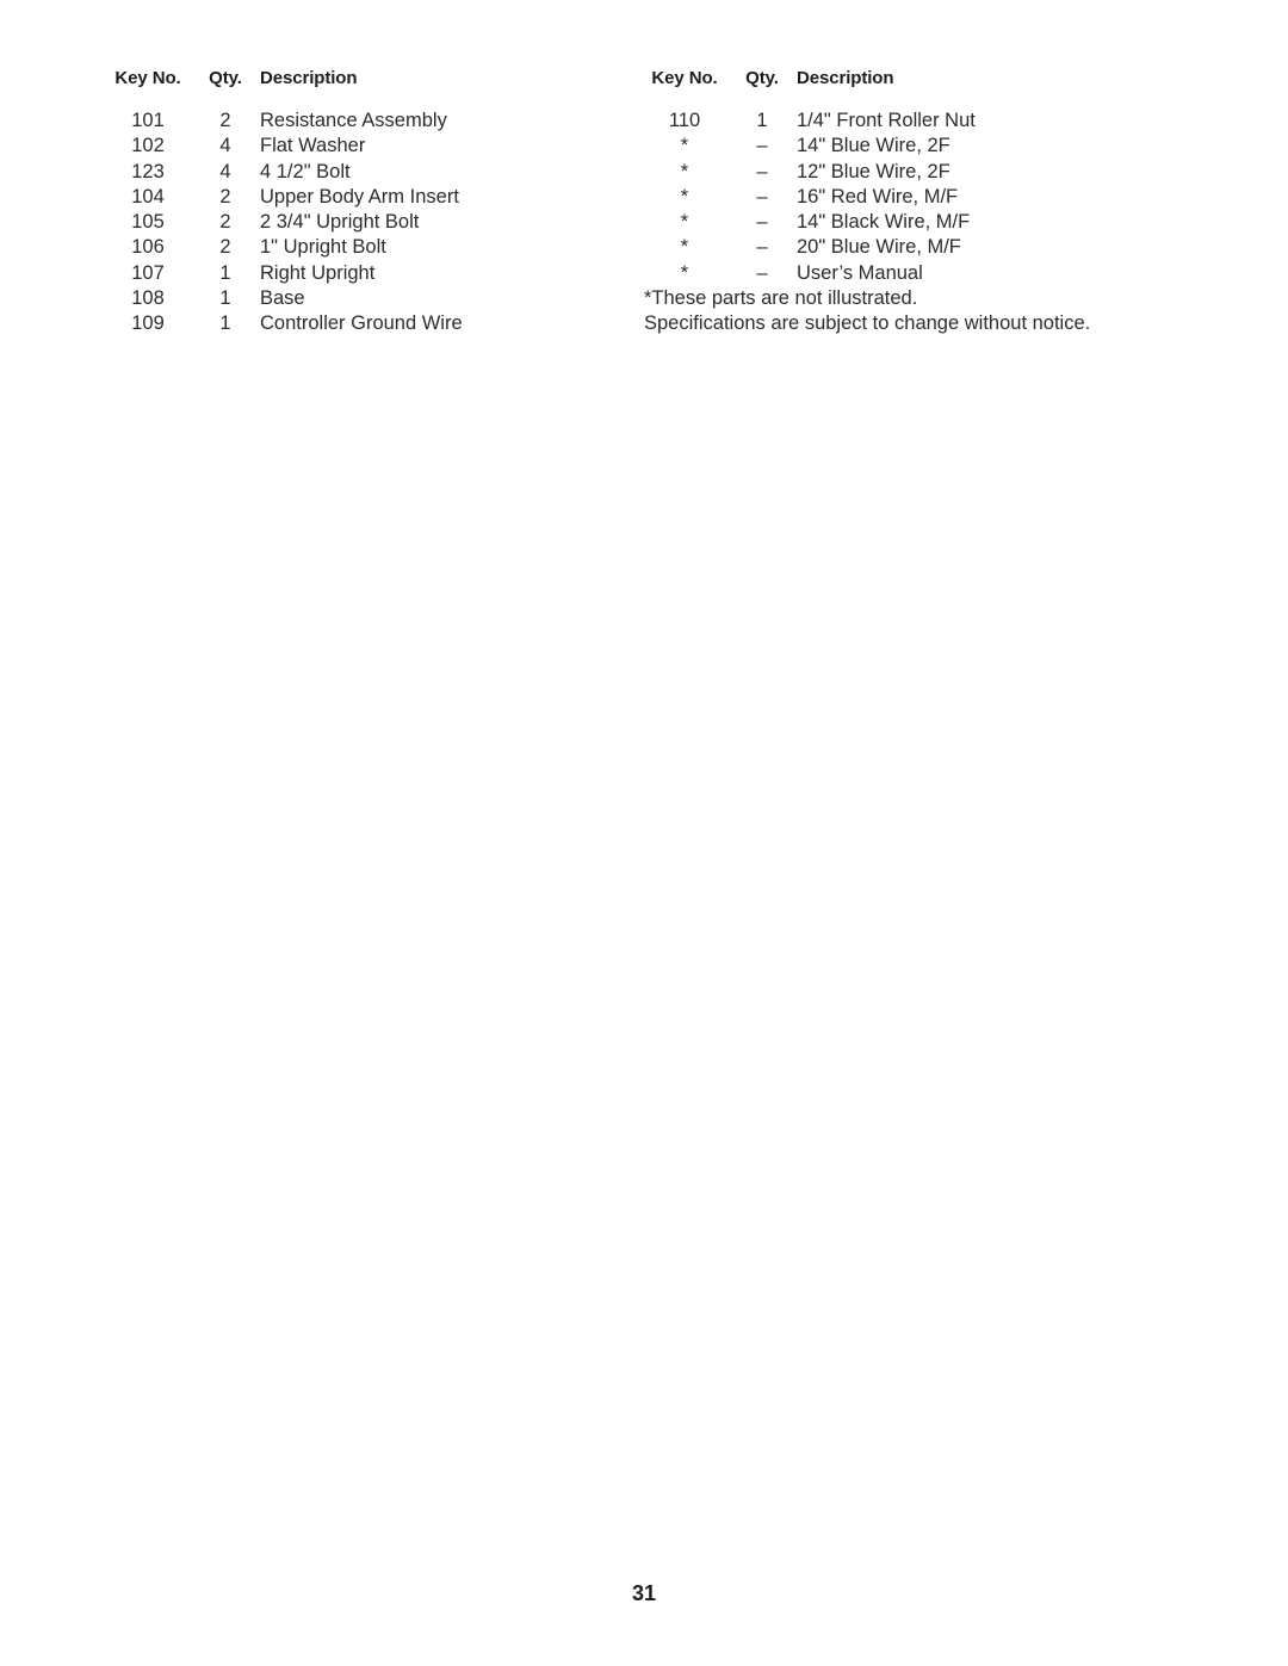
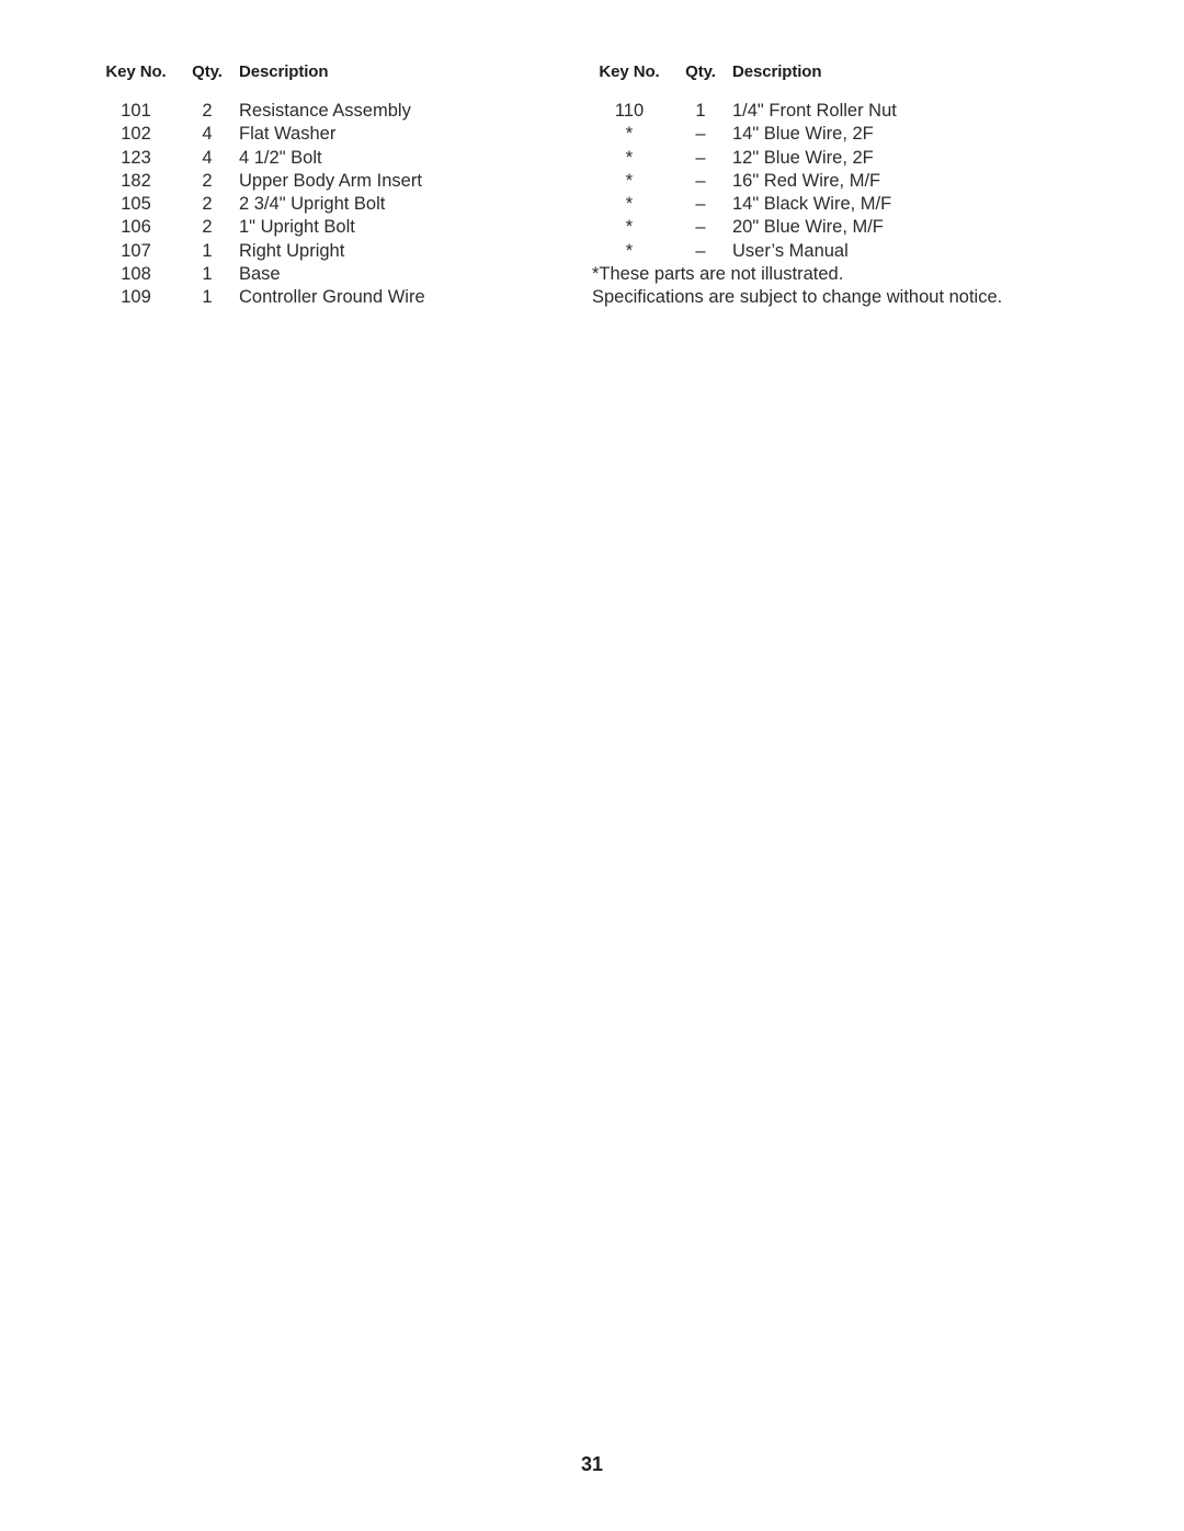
  Key No.	Qty.	Description
  101	2	Resistance Assembly
  102	4	Flat Washer
  123	4	4 1/2" Bolt
- 104	2	Upper Body Arm Insert
+ 182	2	Upper Body Arm Insert
  105	2	2 3/4" Upright Bolt
  106	2	1" Upright Bolt
  107	1	Right Upright
  108	1	Base
  109	1	Controller Ground Wire
  Key No.	Qty.	Description
  110	1	1/4" Front Roller Nut
  *	–	14" Blue Wire, 2F
  *	–	12" Blue Wire, 2F
  *	–	16" Red Wire, M/F
  *	–	14" Black Wire, M/F
  *	–	20" Blue Wire, M/F
  *	–	User’s Manual
  *These parts are not illustrated.
  Specifications are subject to change without notice.
  31
